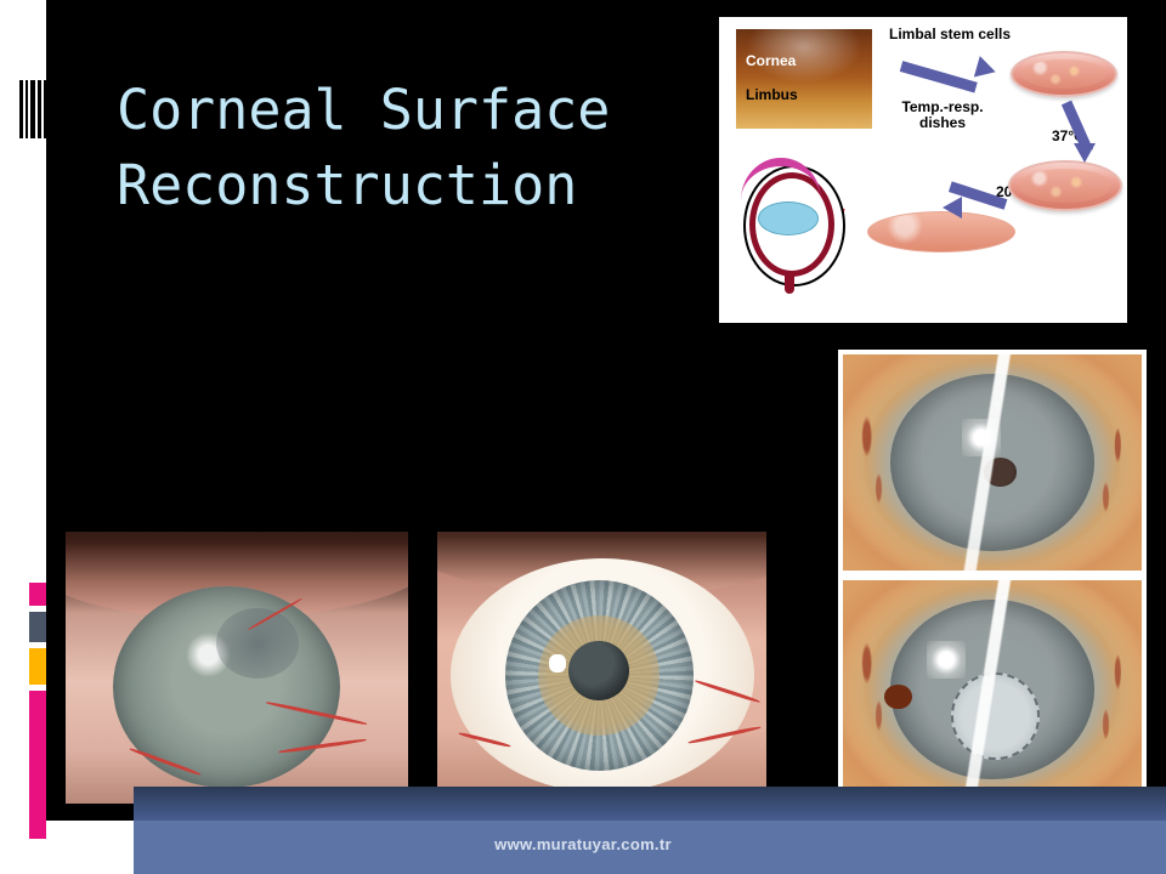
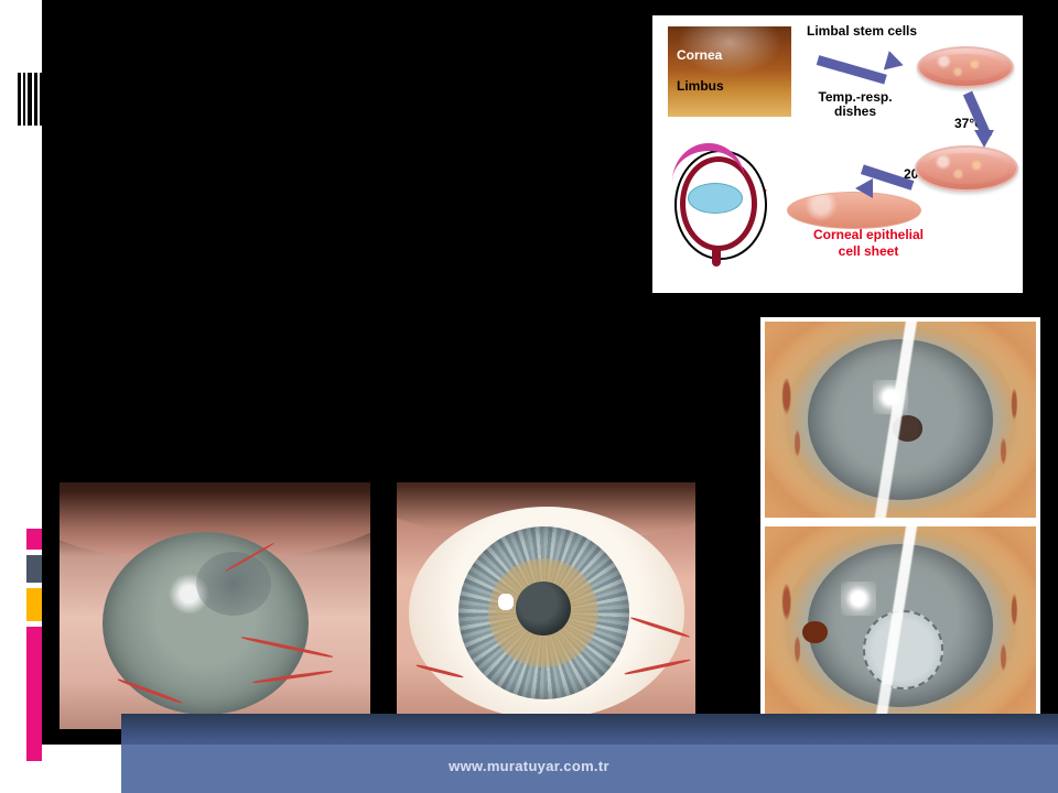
- Corneal Surface
- Reconstruction
  Cornea
  Limbus
  Limbal stem cells
  Temp.-resp.
  dishes
  37°
+ Corneal epithelial
+ cell sheet
  www.muratuyar.com.tr
